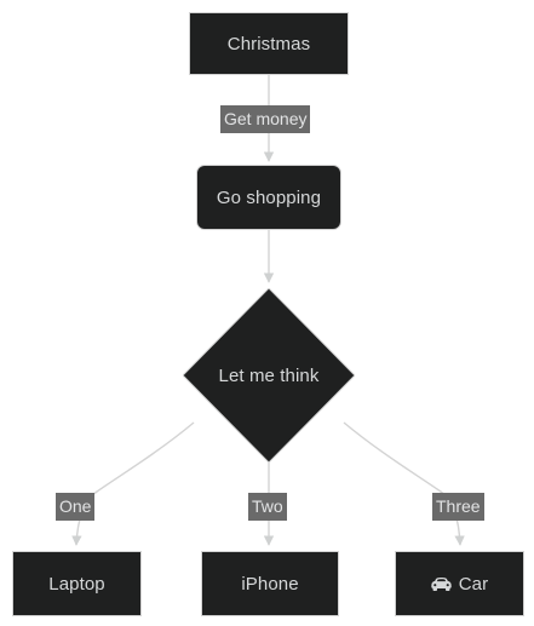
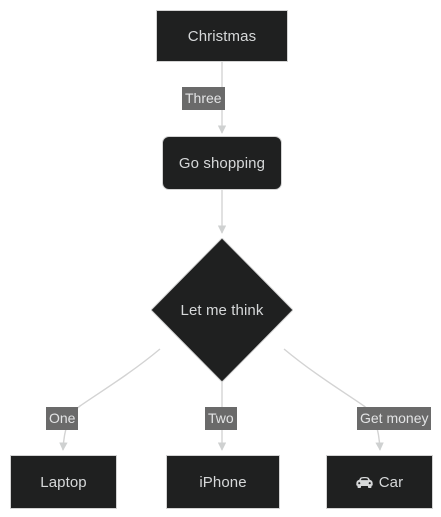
  Christmas
  Go shopping
  Let me think
  Laptop
  iPhone
  Car
- Get money
+ Three
  One
  Two
- Three
+ Get money
